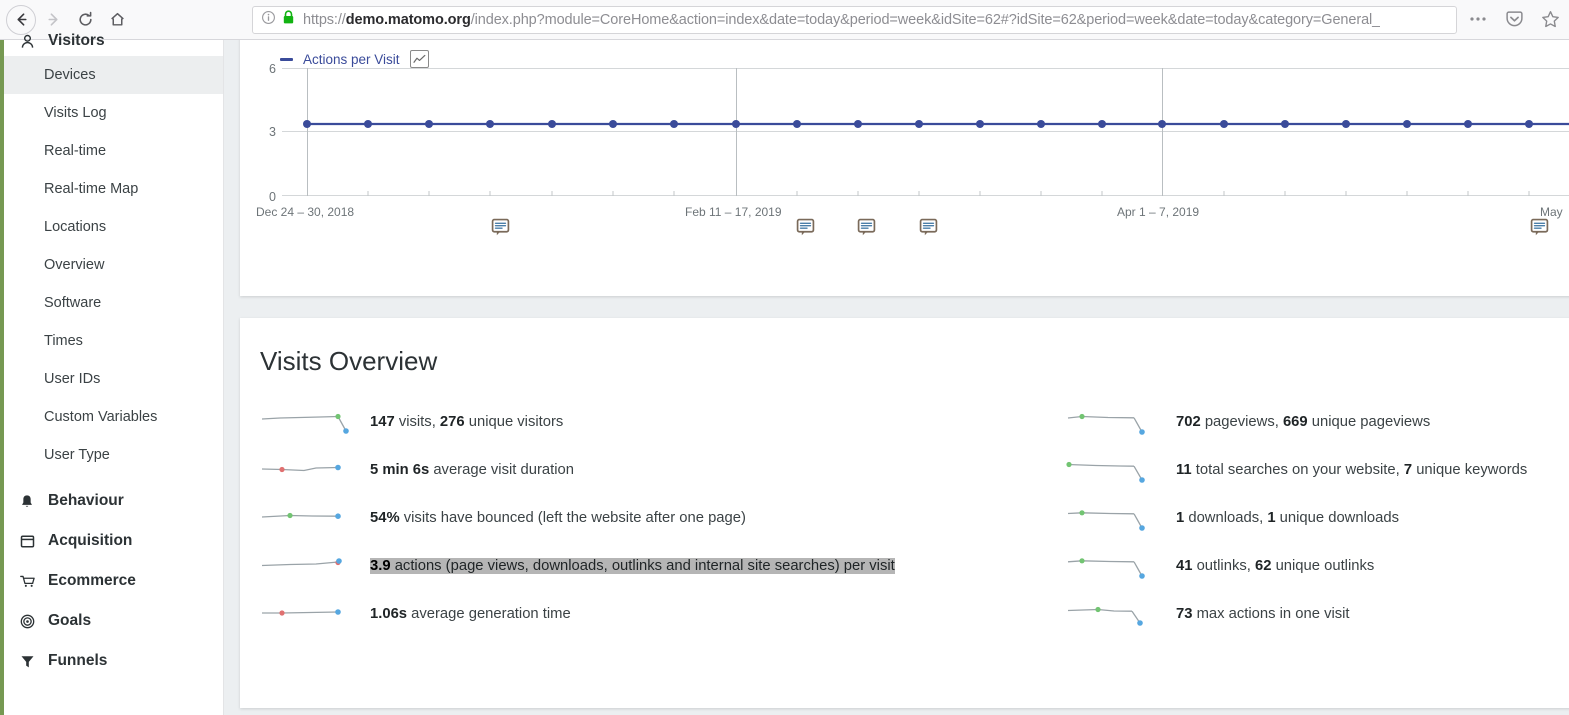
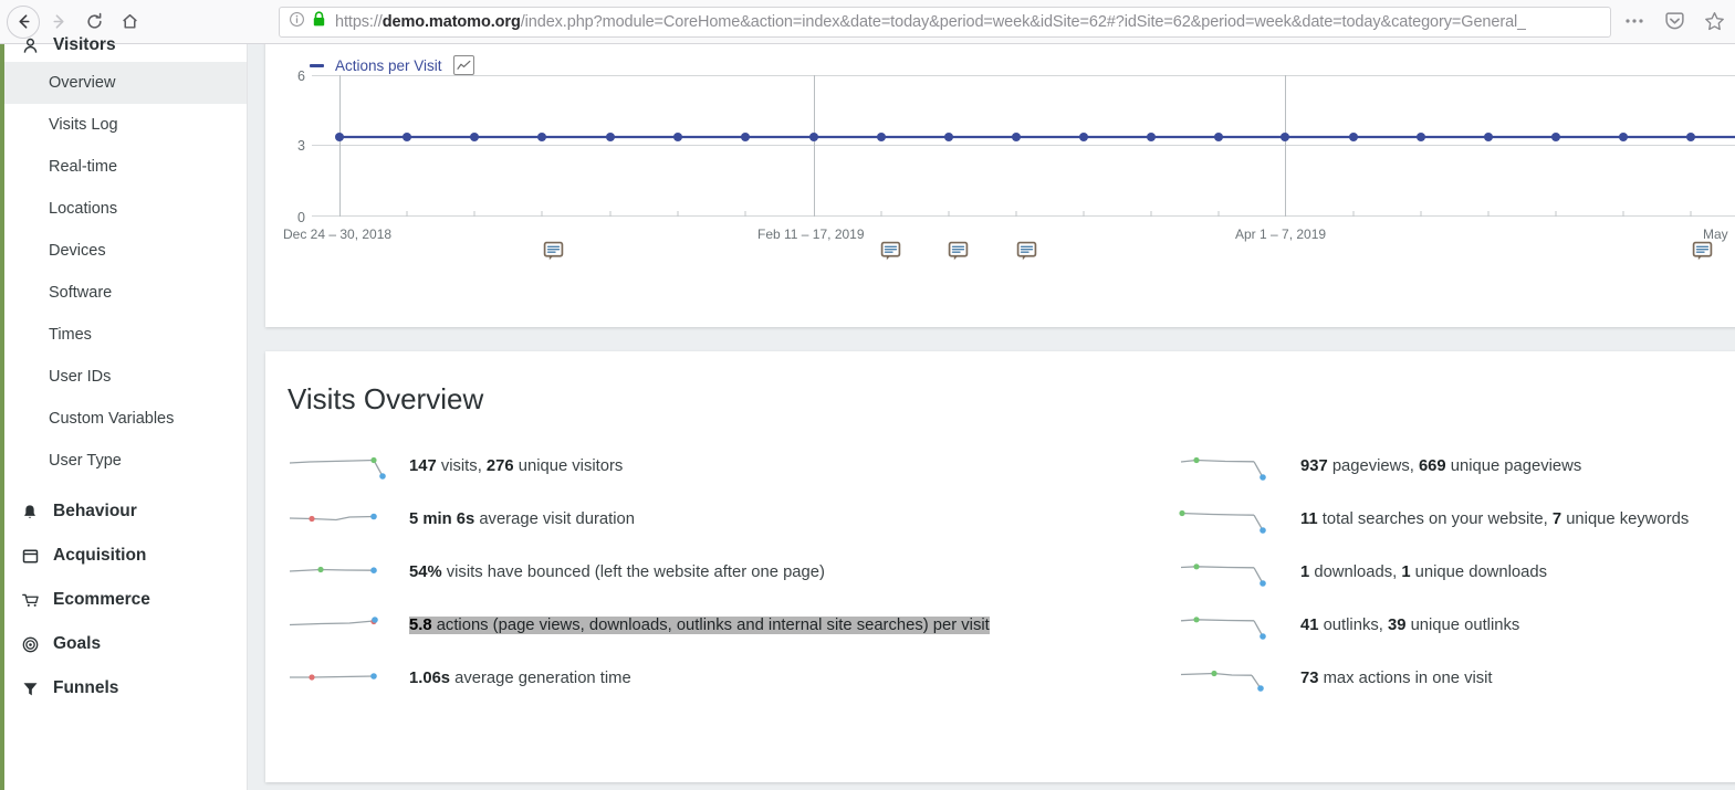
  https://demo.matomo.org/index.php?module=CoreHome&action=index&date=today&period=week&idSite=62#?idSite=62&period=week&date=today&category=General_
  Visitors
- Devices
+ Overview
  Visits Log
  Real-time
- Real-time Map
  Locations
- Overview
+ Devices
  Software
  Times
  User IDs
  Custom Variables
  User Type
  Behaviour
  Acquisition
  Ecommerce
  Goals
  Funnels
  Actions per Visit
  6
  3
  0
  Dec 24 – 30, 2018
  Feb 11 – 17, 2019
  Apr 1 – 7, 2019
  May
  Visits Overview
  147 visits, 276 unique visitors
  5 min 6s average visit duration
  54% visits have bounced (left the website after one page)
- 3.9 actions (page views, downloads, outlinks and internal site searches) per visit
+ 5.8 actions (page views, downloads, outlinks and internal site searches) per visit
  1.06s average generation time
- 702 pageviews, 669 unique pageviews
+ 937 pageviews, 669 unique pageviews
  11 total searches on your website, 7 unique keywords
  1 downloads, 1 unique downloads
- 41 outlinks, 62 unique outlinks
+ 41 outlinks, 39 unique outlinks
  73 max actions in one visit
